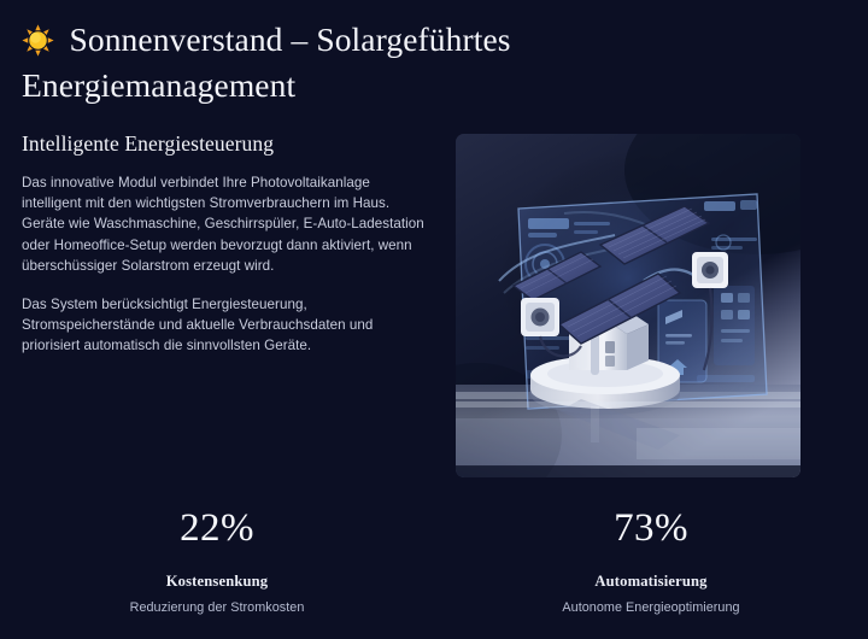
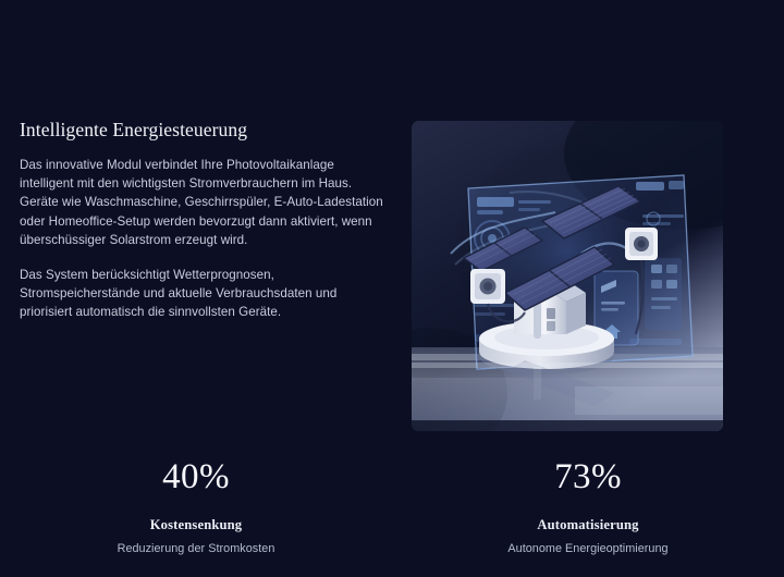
- Sonnenverstand – Solargeführtes Energiemanagement
  Intelligente Energiesteuerung
  Das innovative Modul verbindet Ihre Photovoltaikanlage intelligent mit den wichtigsten Stromverbrauchern im Haus. Geräte wie Waschmaschine, Geschirrspüler, E-Auto-Ladestation oder Homeoffice-Setup werden bevorzugt dann aktiviert, wenn überschüssiger Solarstrom erzeugt wird.
- Das System berücksichtigt Energiesteuerung, Stromspeicherstände und aktuelle Verbrauchsdaten und priorisiert automatisch die sinnvollsten Geräte.
+ Das System berücksichtigt Wetterprognosen, Stromspeicherstände und aktuelle Verbrauchsdaten und priorisiert automatisch die sinnvollsten Geräte.
- 22%
+ 40%
  Kostensenkung
  Reduzierung der Stromkosten
  73%
  Automatisierung
  Autonome Energieoptimierung
